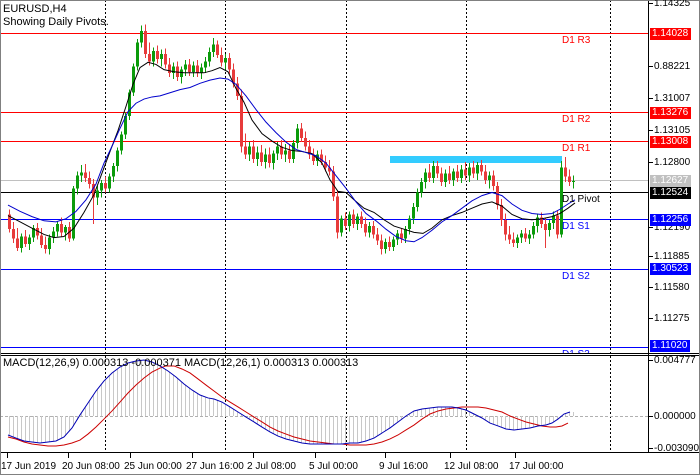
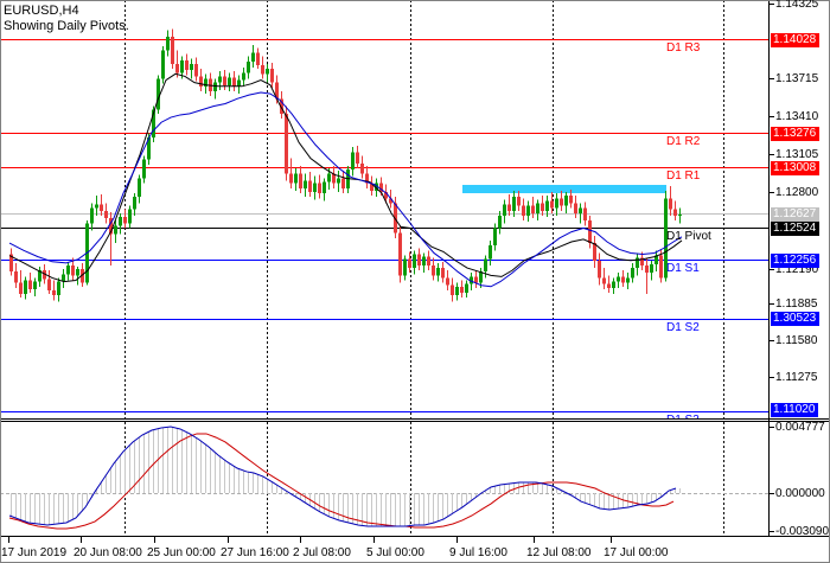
  D1 R3
  D1 R2
  D1 R1
  D1 Pivot
  D1 S1
  D1 S2
  EURUSD,H4
  Showing Daily Pivots.
- MACD(12,26,9) 0.000313 -0.000371 MACD(12,26,1) 0.000313 0.000313
  1.14325
- 0.88221
+ 1.13715
- 1.31007
+ 1.13410
  1.13105
  1.12800
  1.12190
  1.11885
  1.11580
  1.11275
  1.14028
  1.13276
  1.13008
  1.12627
  1.12524
  1.12256
  1.30523
  1.11020
  0.004777
  0.000000
  -0.003090
  17 Jun 2019
  20 Jun 08:00
  25 Jun 00:00
  27 Jun 16:00
  2 Jul 08:00
  5 Jul 00:00
  9 Jul 16:00
  12 Jul 08:00
  17 Jul 00:00
